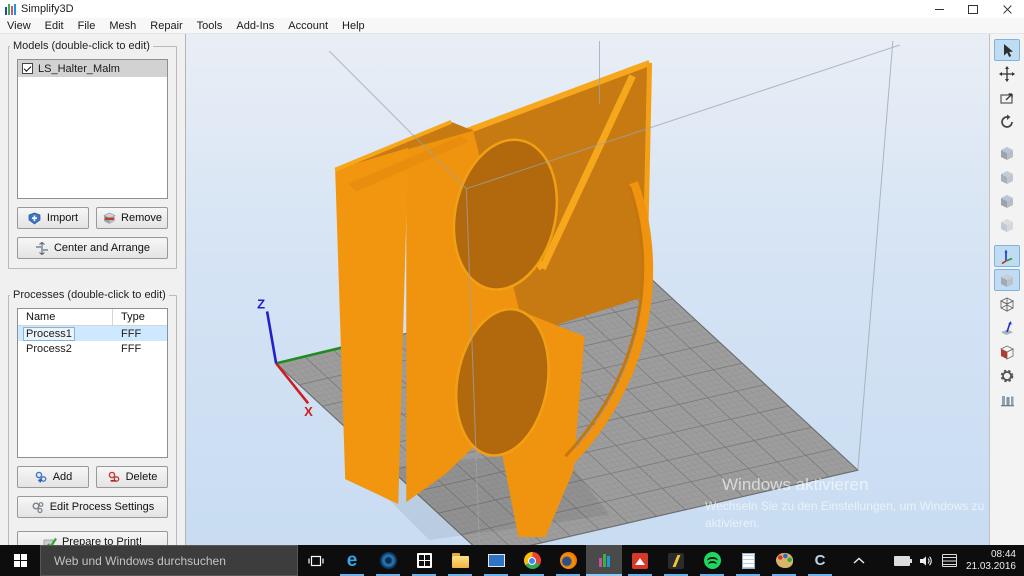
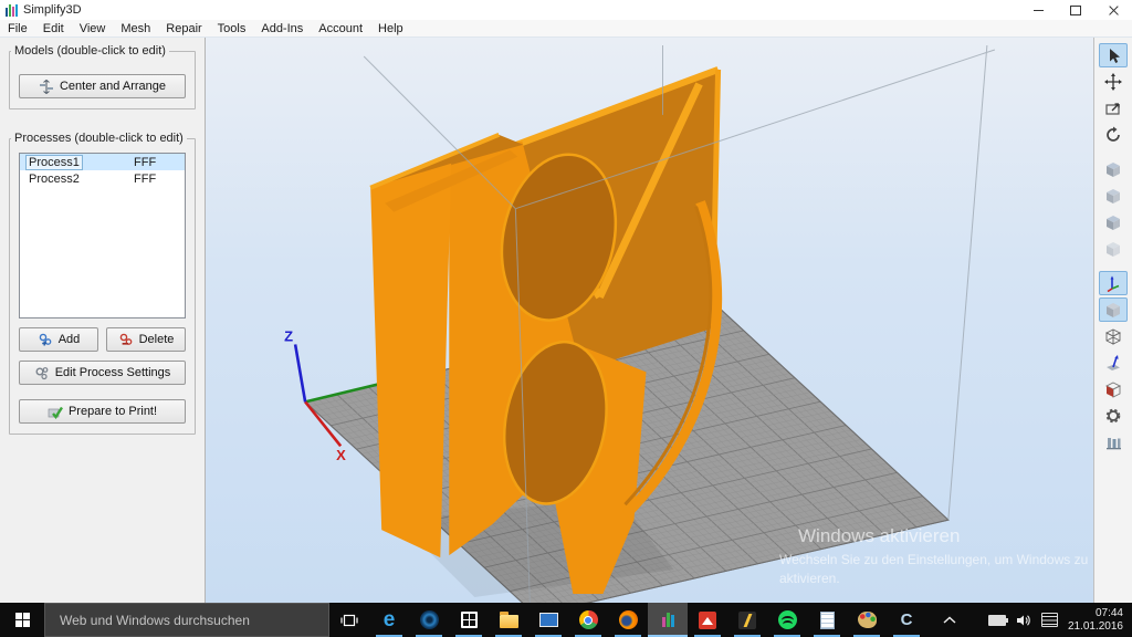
  Simplify3D
- View
+ File
  Edit
- File
+ View
  Mesh
  Repair
  Tools
  Add-Ins
  Account
  Help
  Models (double-click to edit)
- LS_Halter_Malm
- Import
- Remove
  Center and Arrange
  Processes (double-click to edit)
- Name
- Type
  Process1
  FFF
  Process2
  FFF
  Add
  Delete
  Edit Process Settings
  Prepare to Print!
  X
  Z
  Windows aktivieren
  Wechseln Sie zu den Einstellungen, um Windows zu
  aktivieren.
  Web und Windows durchsuchen
  e
  C
- 08:44
+ 07:44
- 21.03.2016
+ 21.01.2016
